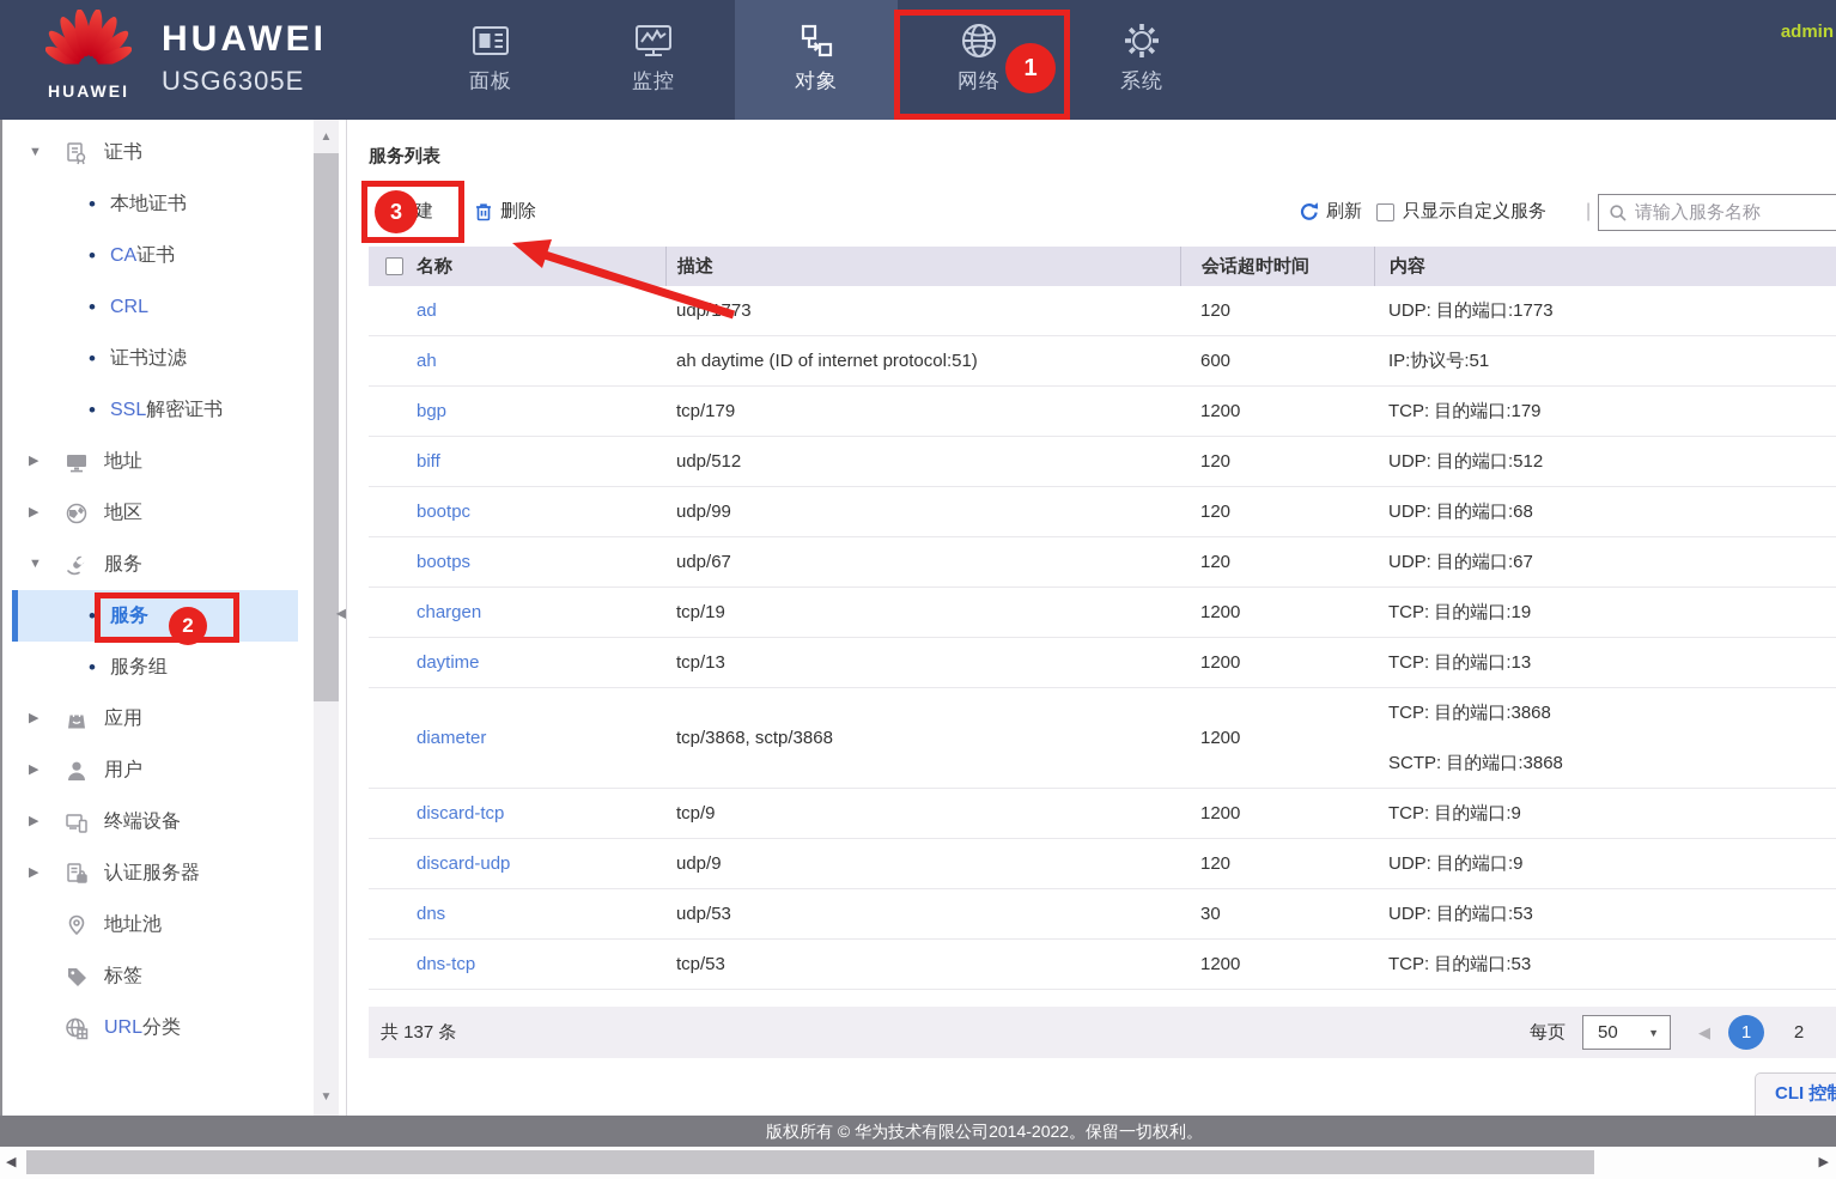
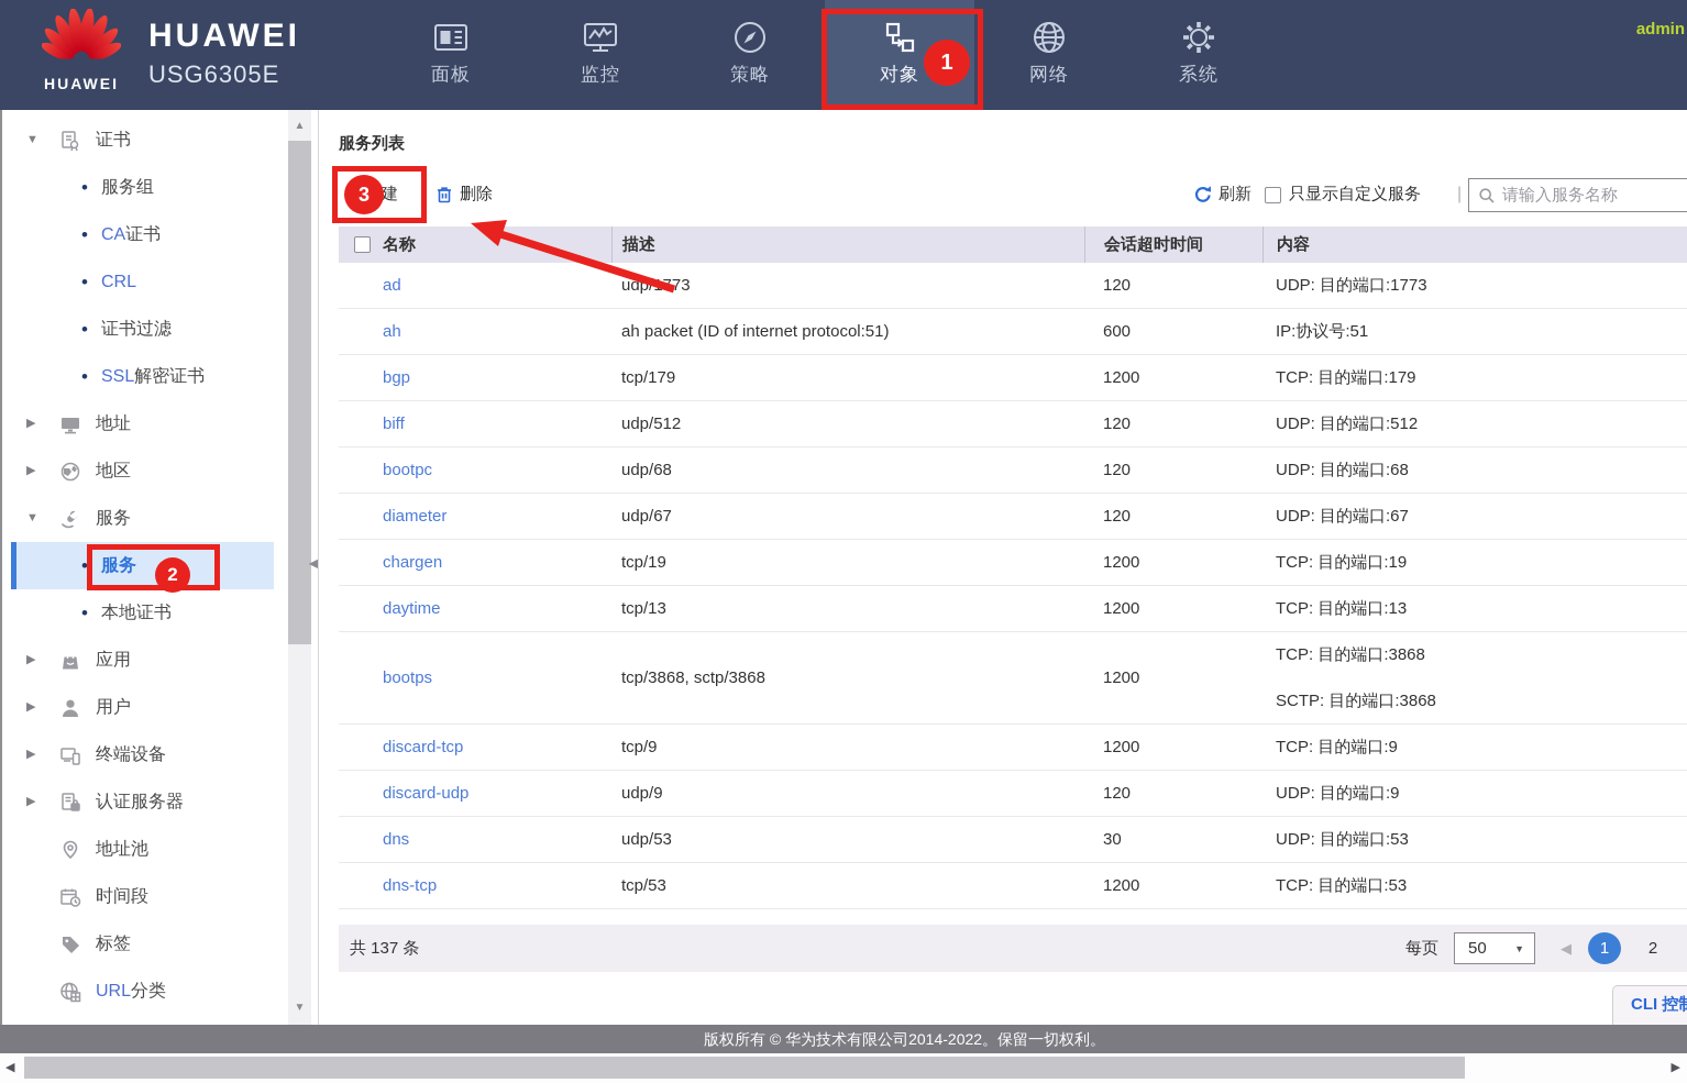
  HUAWEI
  HUAWEI
  USG6305E
  面板
  监控
+ 策略
  对象
  网络
  系统
  admin
  ▼ 证书
- • 本地证书
+ • 服务组
  • CA证书
  • CRL
  • 证书过滤
  • SSL解密证书
  ▶ 地址
  ▶ 地区
  ▼ 服务
  • 服务
- • 服务组
+ • 本地证书
  ▶ 应用
  ▶ 用户
  ▶ 终端设备
  ▶ 认证服务器
  地址池
+ 时间段
  标签
  URL分类
  ▲
  ▼
  ◀
  服务列表
  删除
  刷新
  只显示自定义服务
  |
  请输入服务名称
  名称
  描述
  会话超时时间
  内容
  ad
  120
  UDP: 目的端口:1773
  ah
- ah daytime (ID of internet protocol:51)
+ ah packet (ID of internet protocol:51)
  600
  IP:协议号:51
  bgp
  tcp/179
  1200
  TCP: 目的端口:179
  biff
  udp/512
  120
  UDP: 目的端口:512
  bootpc
- udp/99
+ udp/68
  120
  UDP: 目的端口:68
- bootps
+ diameter
  udp/67
  120
  UDP: 目的端口:67
  chargen
  tcp/19
  1200
  TCP: 目的端口:19
  daytime
  tcp/13
  1200
  TCP: 目的端口:13
- diameter
+ bootps
  tcp/3868, sctp/3868
  1200
  TCP: 目的端口:3868
  SCTP: 目的端口:3868
  discard-tcp
  tcp/9
  1200
  TCP: 目的端口:9
  discard-udp
  udp/9
  120
  UDP: 目的端口:9
  dns
  udp/53
  30
  UDP: 目的端口:53
  dns-tcp
  tcp/53
  1200
  TCP: 目的端口:53
  共 137 条
  每页
  50
  ▼
  ◀
  1
  2
  版权所有 © 华为技术有限公司2014-2022。保留一切权利。
  ◀
  ▶
  1
  2
  3
